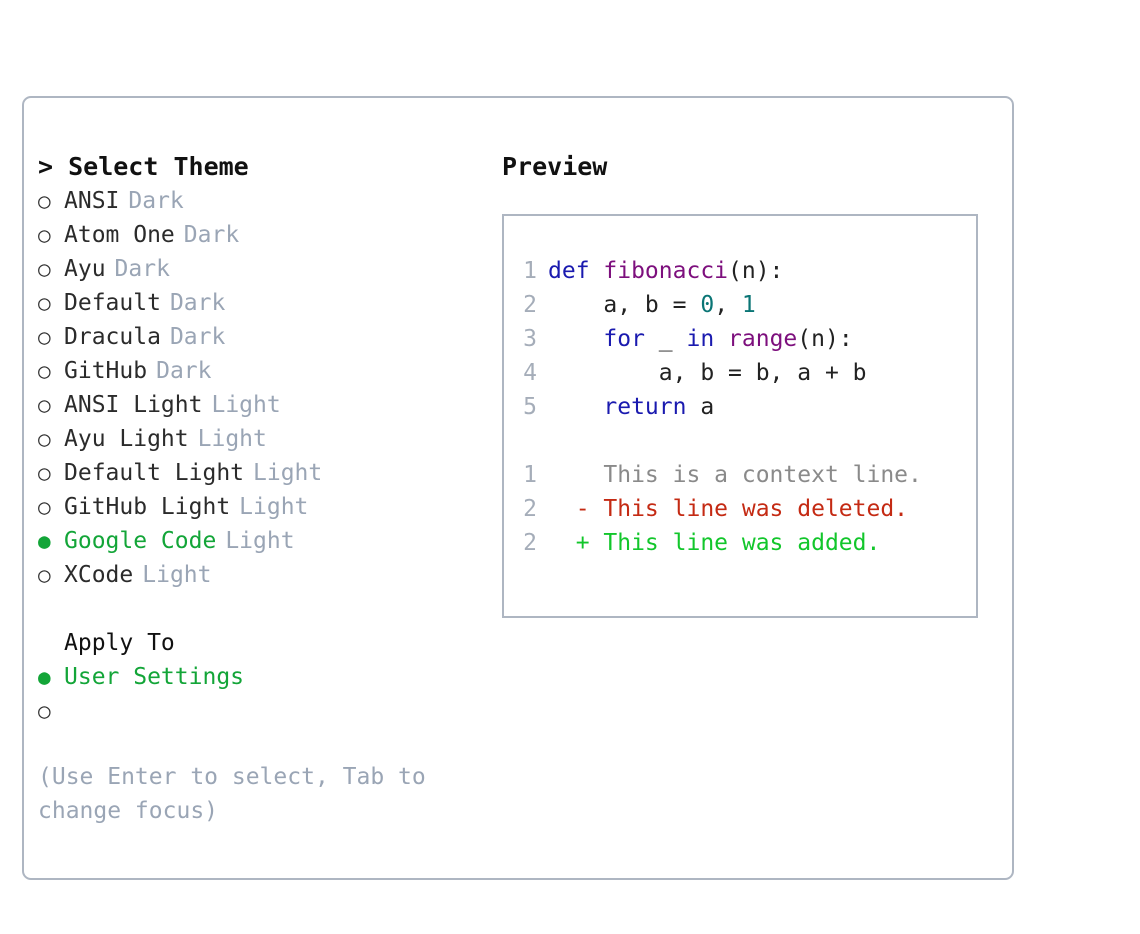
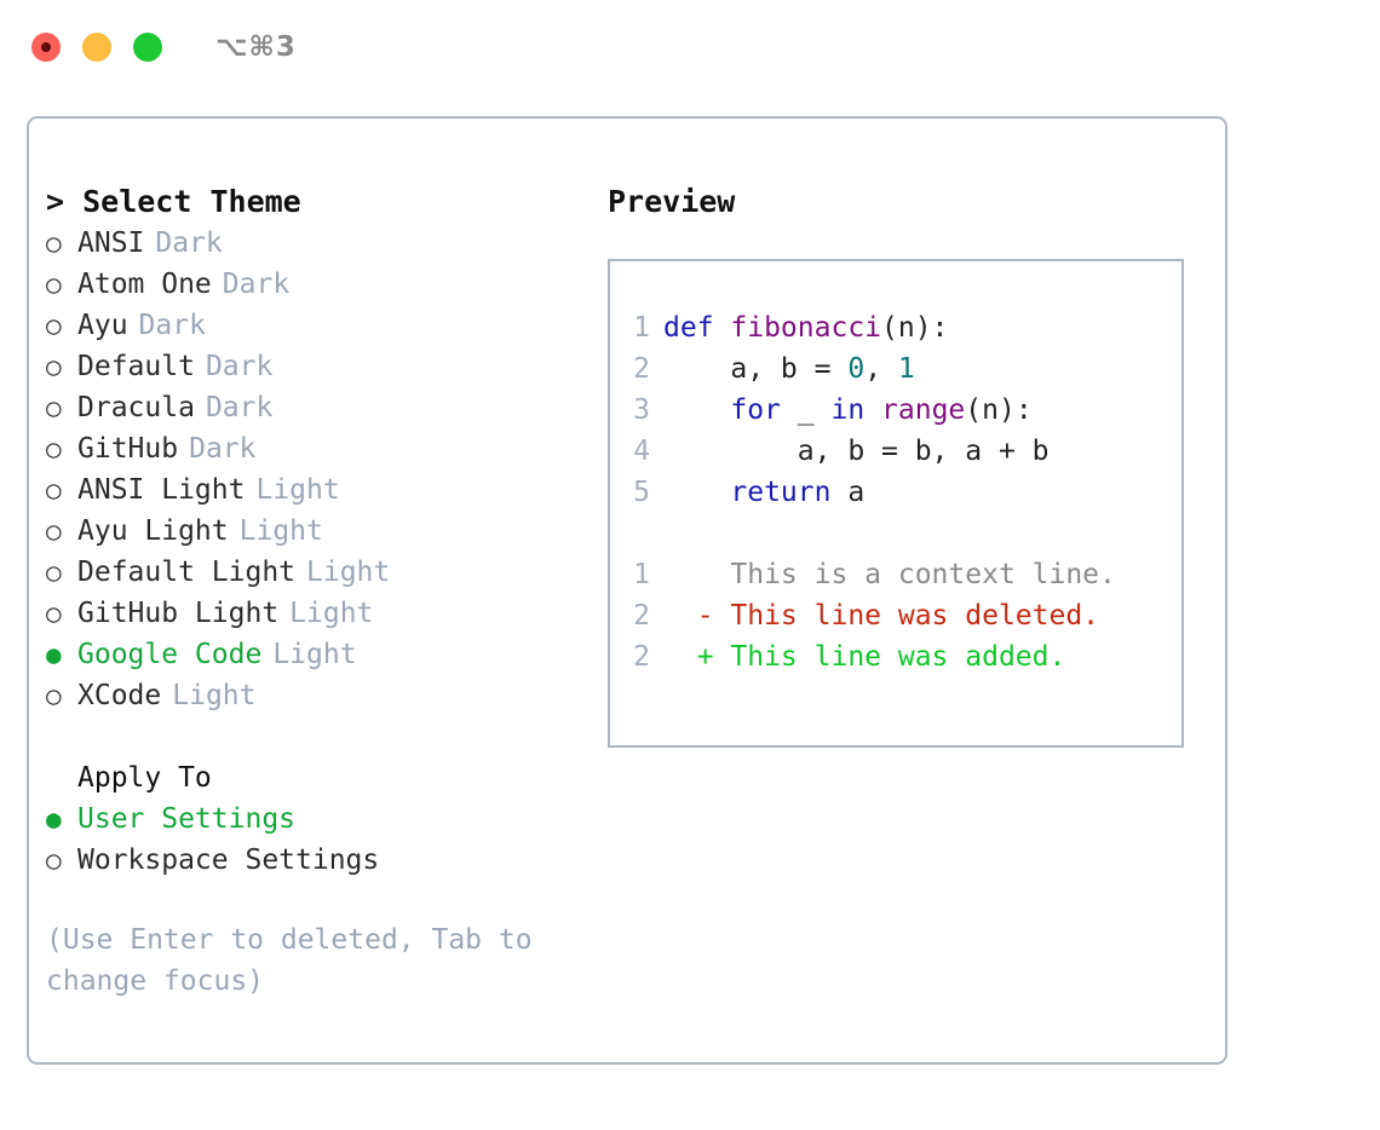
+ ⌥⌘3
  > Select Theme
  ○
  ANSI
  Dark
  ○
  Atom One
  Dark
  ○
  Ayu
  Dark
  ○
  Default
  Dark
  ○
  Dracula
  Dark
  ○
  GitHub
  Dark
  ○
  ANSI Light
  Light
  ○
  Ayu Light
  Light
  ○
  Default Light
  Light
  ○
  GitHub Light
  Light
  ●
  Google Code
  Light
  ○
  XCode
  Light
  Apply To
  ●
  User Settings
  ○
+ Workspace Settings
- (Use Enter to select, Tab to change focus)
+ (Use Enter to deleted, Tab to change focus)
  Preview
  1
  def fibonacci(n):
  2
  a, b = 0, 1
  3
  for _ in range(n):
  4
  a, b = b, a + b
  5
  return a
  1
  This is a context line.
  2
  - This line was deleted.
  2
  + This line was added.
